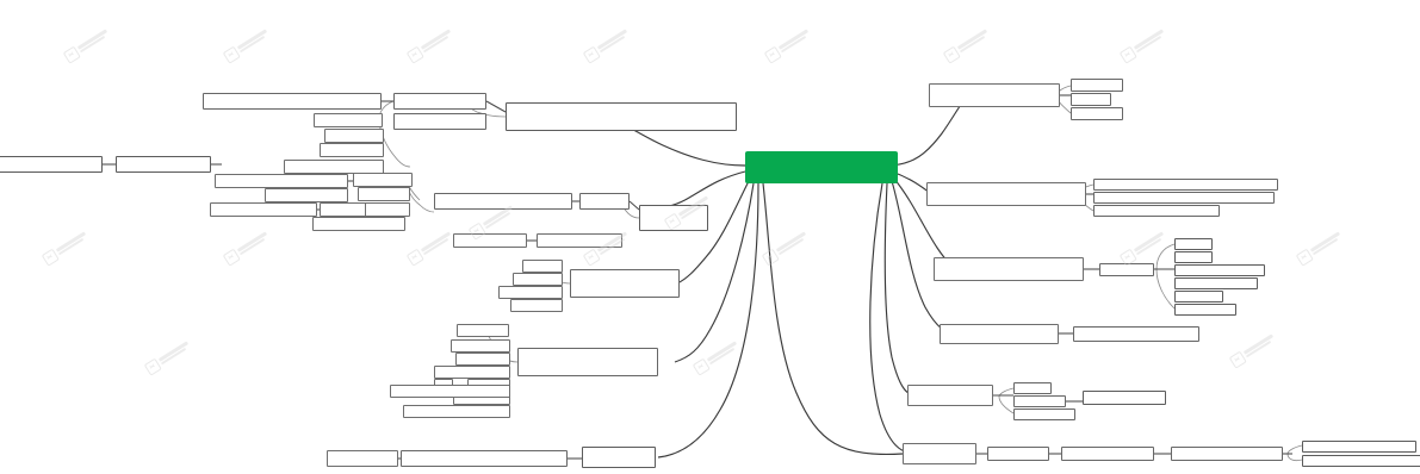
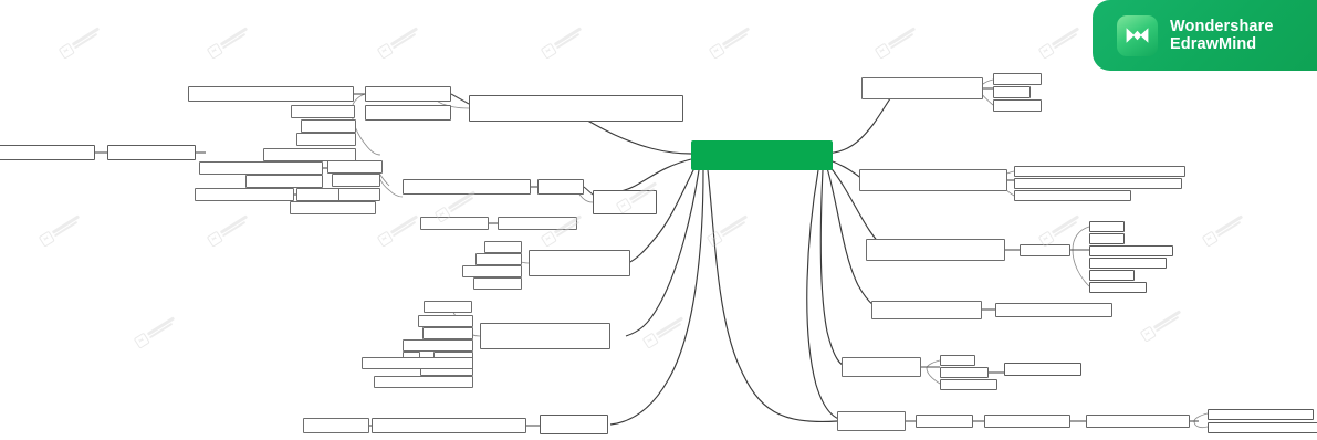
+ Wondershare
+ EdrawMind
